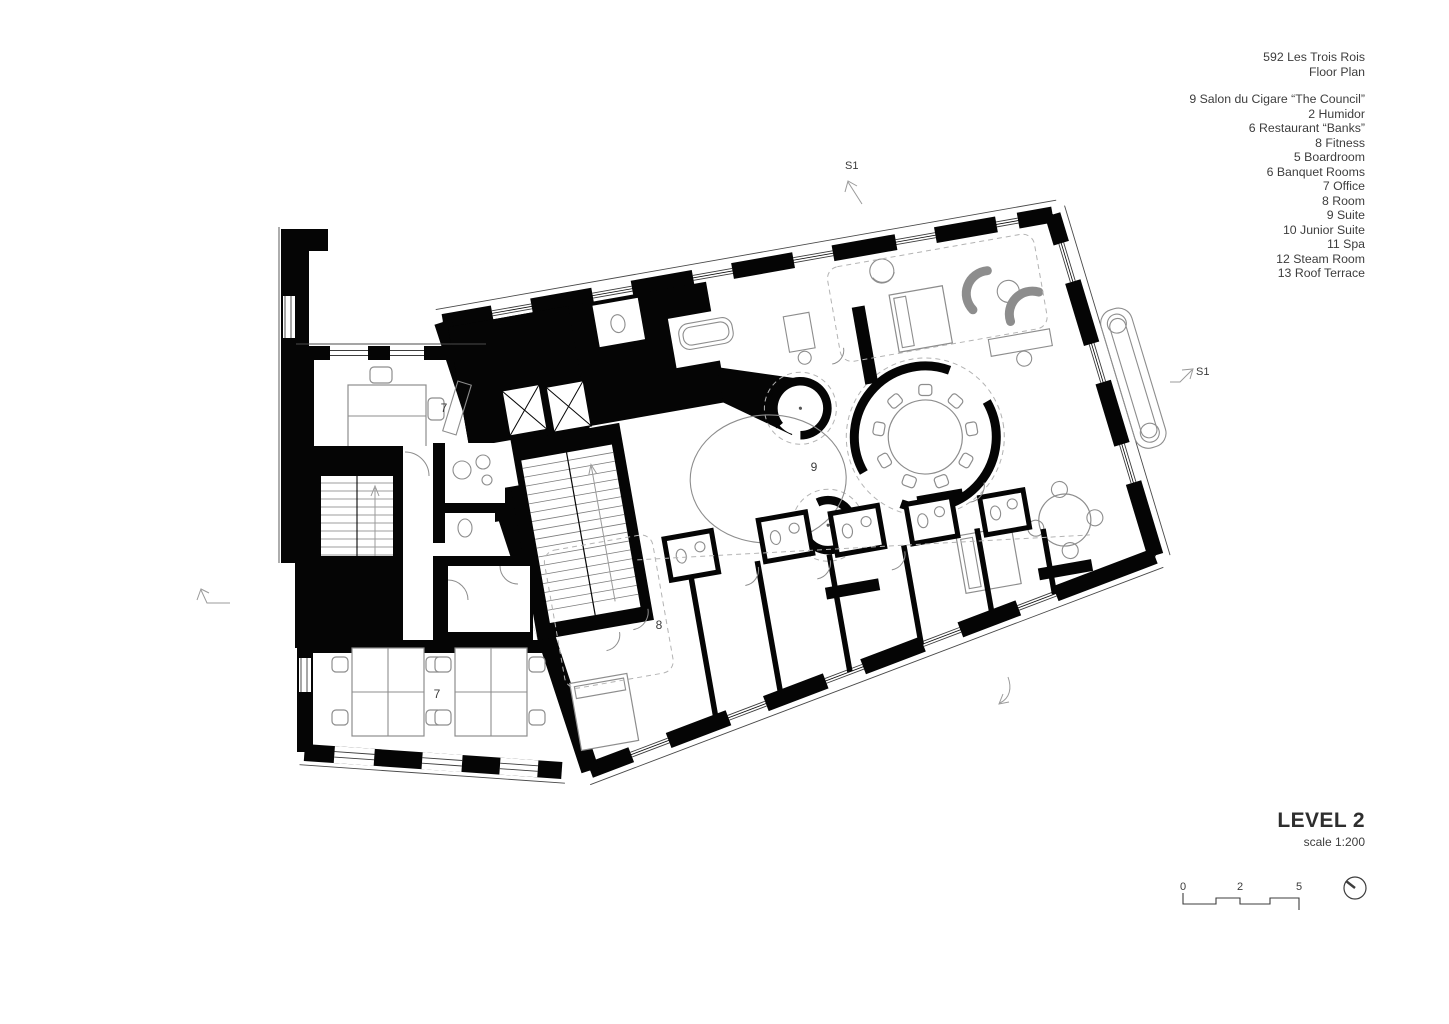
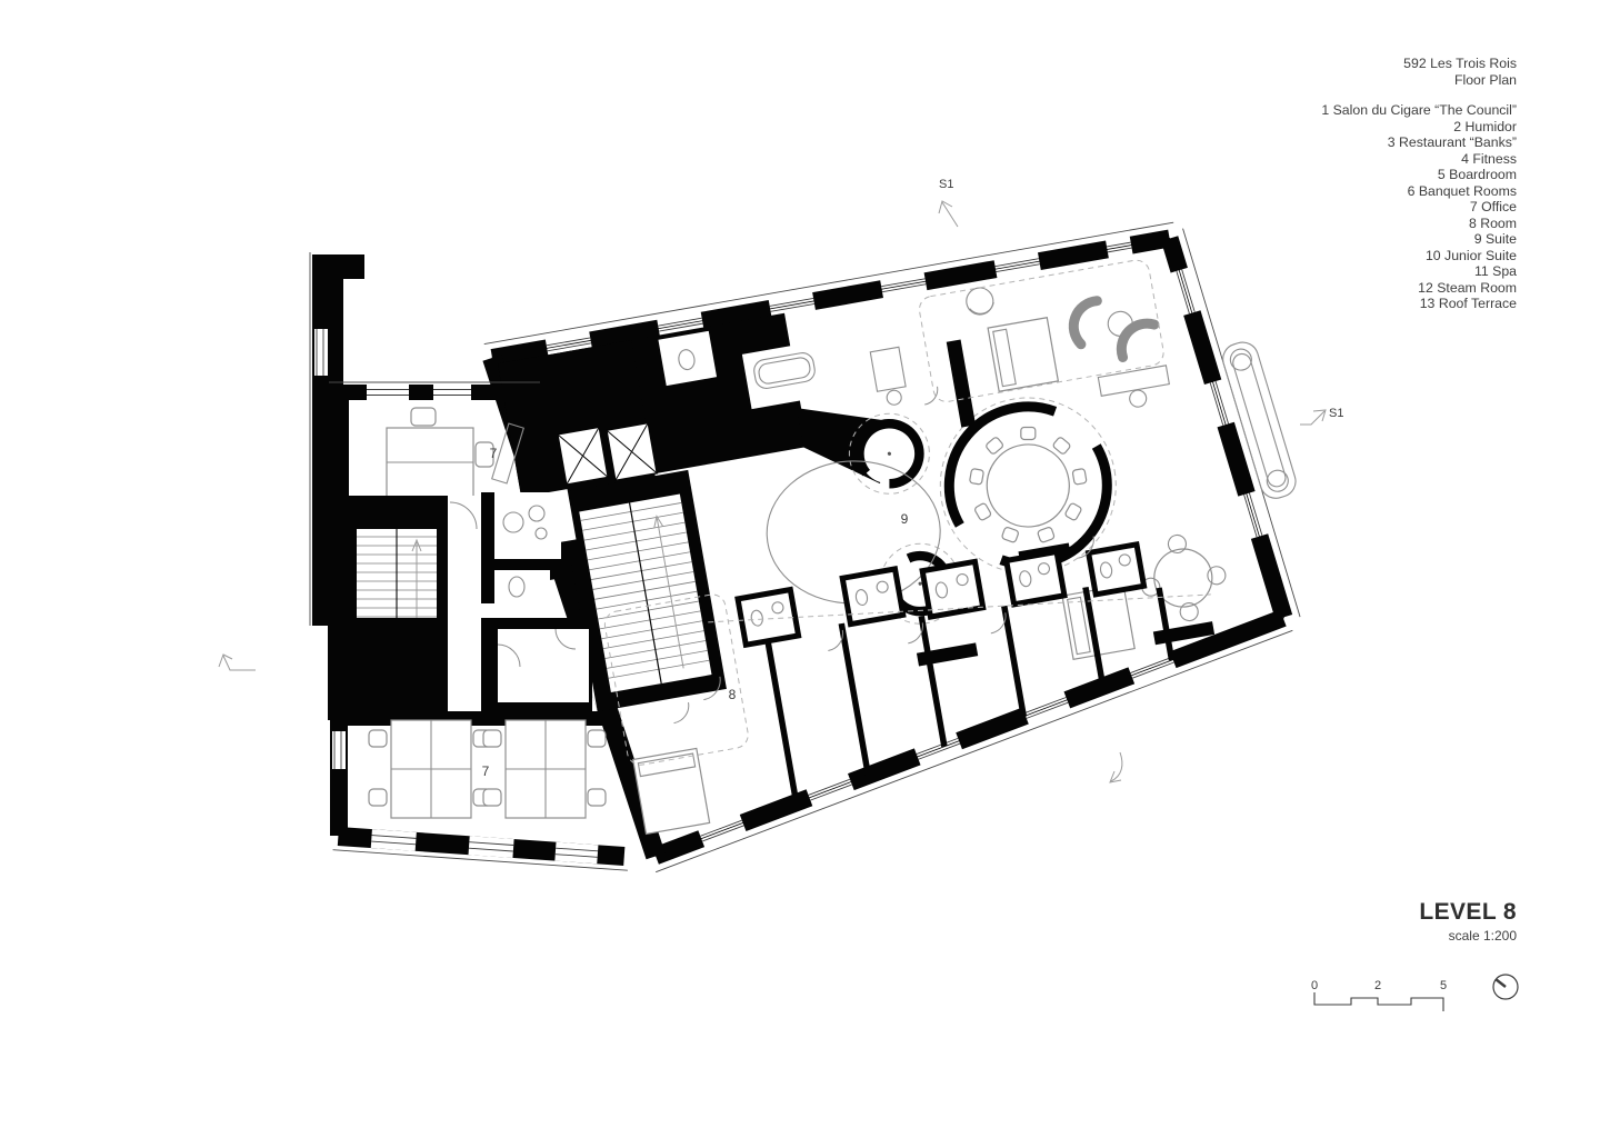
  7
  7
  8
  9
  S1
  S1
  0
  2
  5
  592 Les Trois Rois
  Floor Plan
- 9 Salon du Cigare “The Council”
+ 1 Salon du Cigare “The Council”
  2 Humidor
- 6 Restaurant “Banks”
+ 3 Restaurant “Banks”
- 8 Fitness
+ 4 Fitness
  5 Boardroom
  6 Banquet Rooms
  7 Office
  8 Room
  9 Suite
  10 Junior Suite
  11 Spa
  12 Steam Room
  13 Roof Terrace
- LEVEL 2
+ LEVEL 8
  scale 1:200
